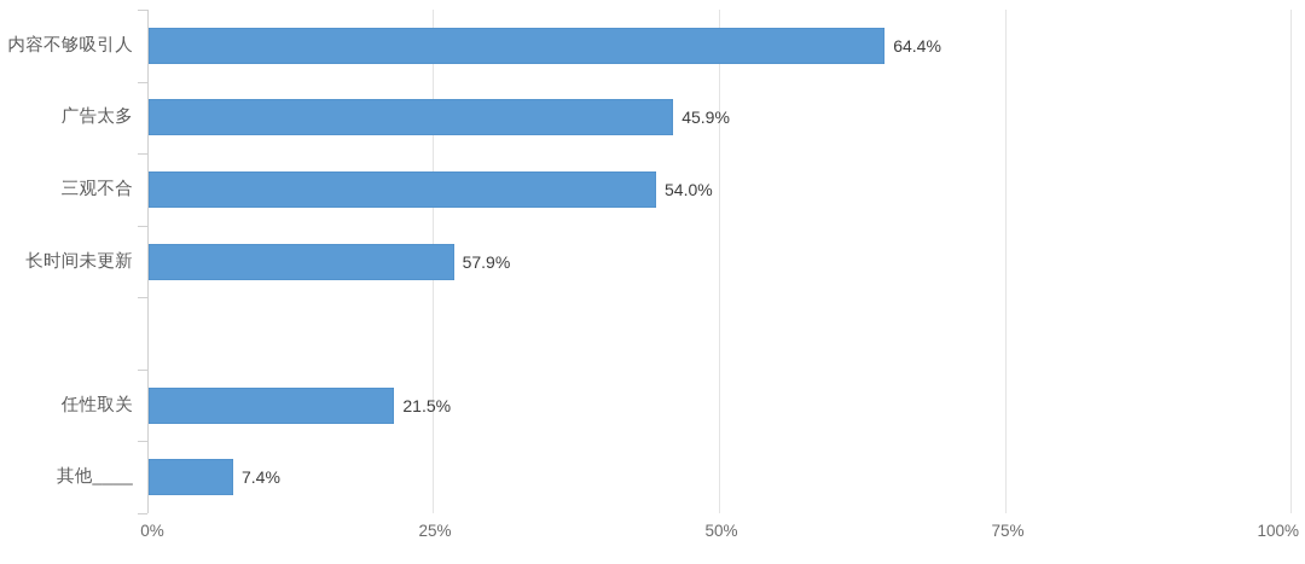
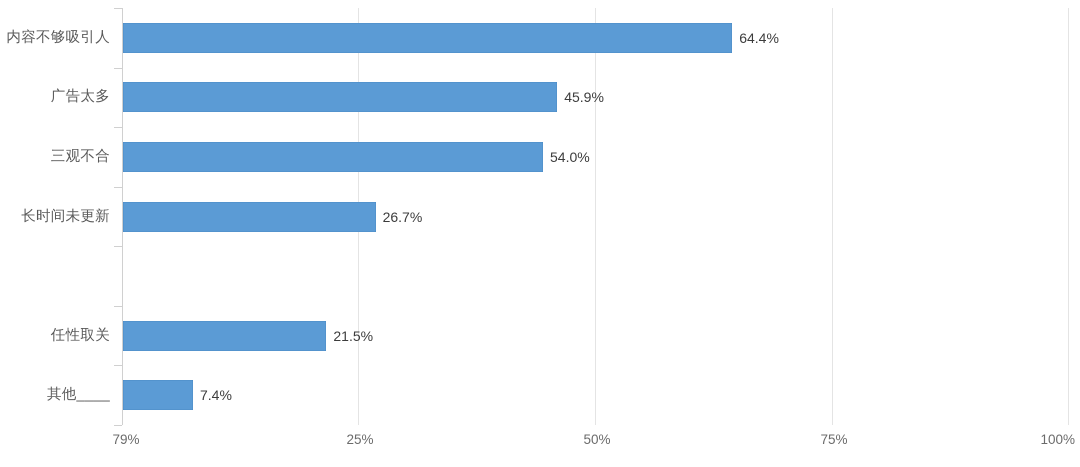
  内容不够吸引人
  64.4%
  广告太多
  45.9%
  三观不合
  54.0%
  长时间未更新
- 57.9%
+ 26.7%
  任性取关
  21.5%
  其他____
  7.4%
- 0%
+ 79%
  25%
  50%
  75%
  100%
